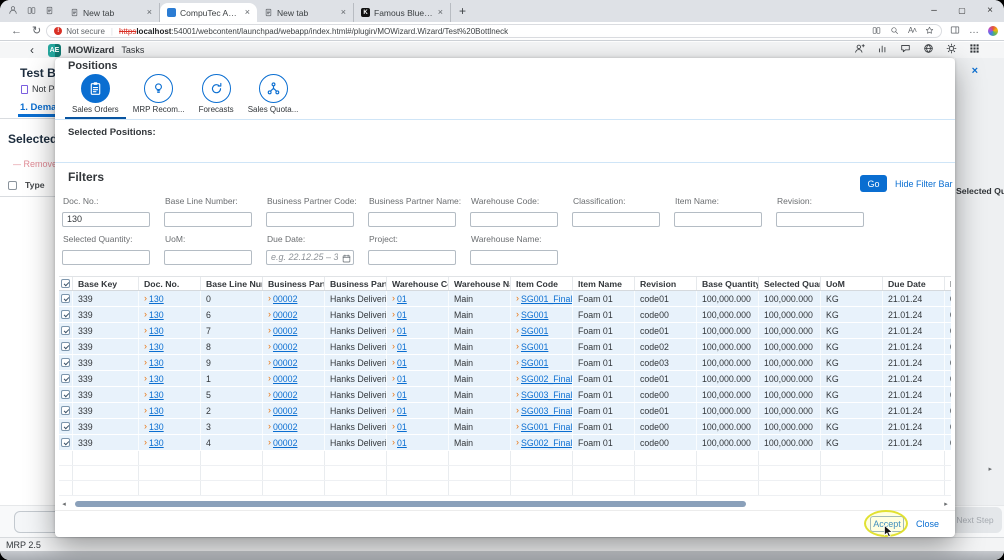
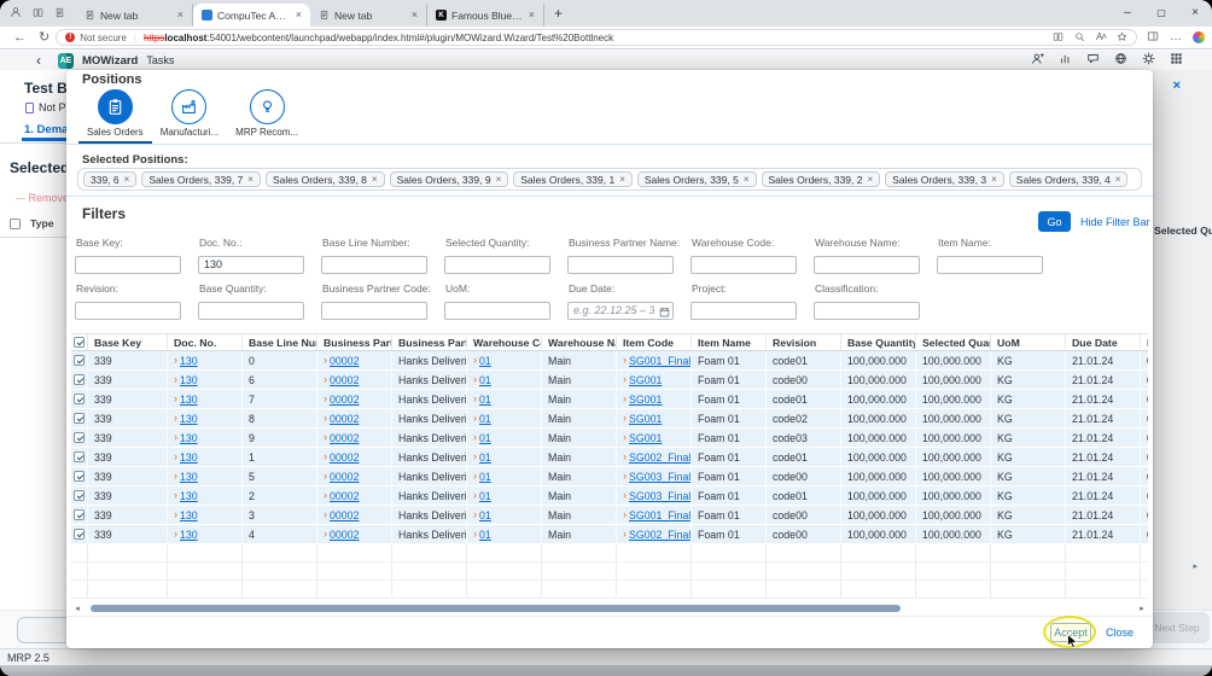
  New tab
  CompuTec AppE
  New tab
  Not secure
  httpslocalhost:54001/webcontent/launchpad/webapp/index.html#/plugin/MOWizard.Wizard/Test%20Bottlneck
  MOWizard
  Tasks
  Test B
  Not P
  1. Dema
  Selected
  Remov
  Type
  ×
  Selected Q
  Next Step
  MRP 2.5
  Positions
  Sales Orders
+ Manufacturi...
  MRP Recom...
- Forecasts
- Sales Quota...
  Selected Positions:
+ 339, 6
+ Sales Orders, 339, 7
+ Sales Orders, 339, 8
+ Sales Orders, 339, 9
+ Sales Orders, 339, 1
+ Sales Orders, 339, 5
+ Sales Orders, 339, 2
+ Sales Orders, 339, 3
+ Sales Orders, 339, 4
  Filters
  Go
  Hide Filter Bar
+ Base Key:
  Doc. No.:
  130
  Base Line Number:
- Business Partner Code:
+ Selected Quantity:
  Business Partner Name:
  Warehouse Code:
- Classification:
+ Warehouse Name:
  Item Name:
  Revision:
+ Base Quantity:
- Selected Quantity:
+ Business Partner Code:
  UoM:
  Due Date:
  e.g. 22.12.25 – 3
  Project:
- Warehouse Name:
+ Classification:
  Base Key
  Doc. No.
  Base Line Nu
  Business Part
  Business Part
  Warehouse C
  Warehouse N
  Item Code
  Item Name
  Revision
  Base Quantity
  UoM
  Due Date
  339
  130
  0
  00002
  Hanks Deliveri
  01
  Main
  SG001_Final
  Foam 01
  code01
  100,000.000
  100,000.000
  KG
  21.01.24
  339
  130
  6
  00002
  Hanks Deliveri
  01
  Main
  SG001
  Foam 01
  code00
  100,000.000
  100,000.000
  KG
  21.01.24
  339
  130
  7
  00002
  Hanks Deliveri
  01
  Main
  SG001
  Foam 01
  code01
  100,000.000
  100,000.000
  KG
  21.01.24
  339
  130
  8
  00002
  Hanks Deliveri
  01
  Main
  SG001
  Foam 01
  code02
  100,000.000
  100,000.000
  KG
  21.01.24
  339
  130
  9
  00002
  Hanks Deliveri
  01
  Main
  SG001
  Foam 01
  code03
  100,000.000
  100,000.000
  KG
  21.01.24
  339
  130
  1
  00002
  Hanks Deliveri
  01
  Main
  SG002_Final
  Foam 01
  code01
  100,000.000
  100,000.000
  KG
  21.01.24
  339
  130
  5
  00002
  Hanks Deliveri
  01
  Main
  SG003_Final
  Foam 01
  code00
  100,000.000
  100,000.000
  KG
  21.01.24
  339
  130
  2
  00002
  Hanks Deliveri
  01
  Main
  SG003_Final
  Foam 01
  code01
  100,000.000
  100,000.000
  KG
  21.01.24
  339
  130
  3
  00002
  Hanks Deliveri
  01
  Main
  SG001_Final
  Foam 01
  code00
  100,000.000
  100,000.000
  KG
  21.01.24
  339
  130
  4
  00002
  Hanks Deliveri
  01
  Main
  SG002_Final
  Foam 01
  code00
  100,000.000
  100,000.000
  KG
  21.01.24
  Accept
  Close
